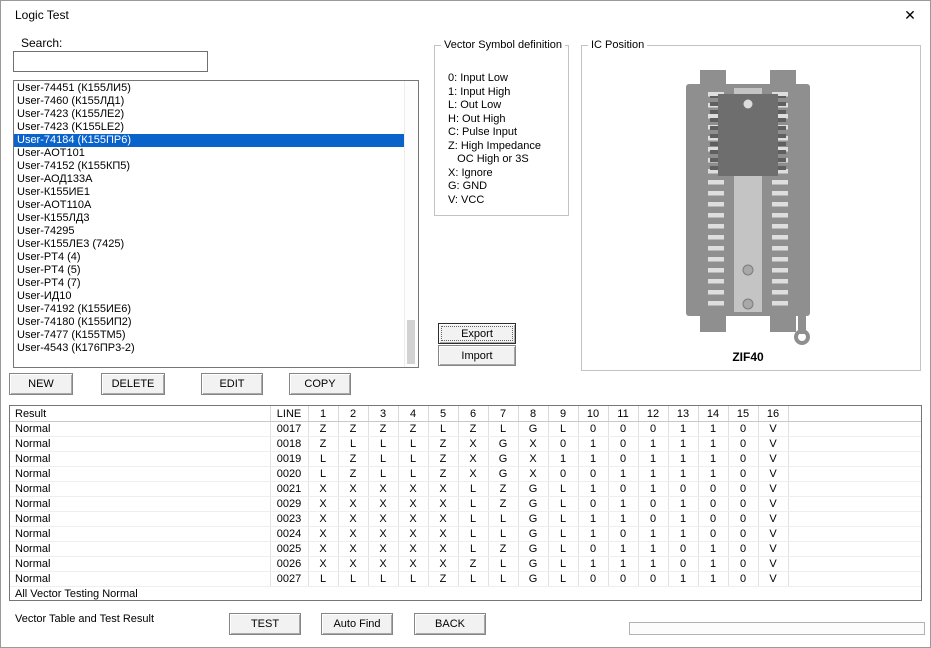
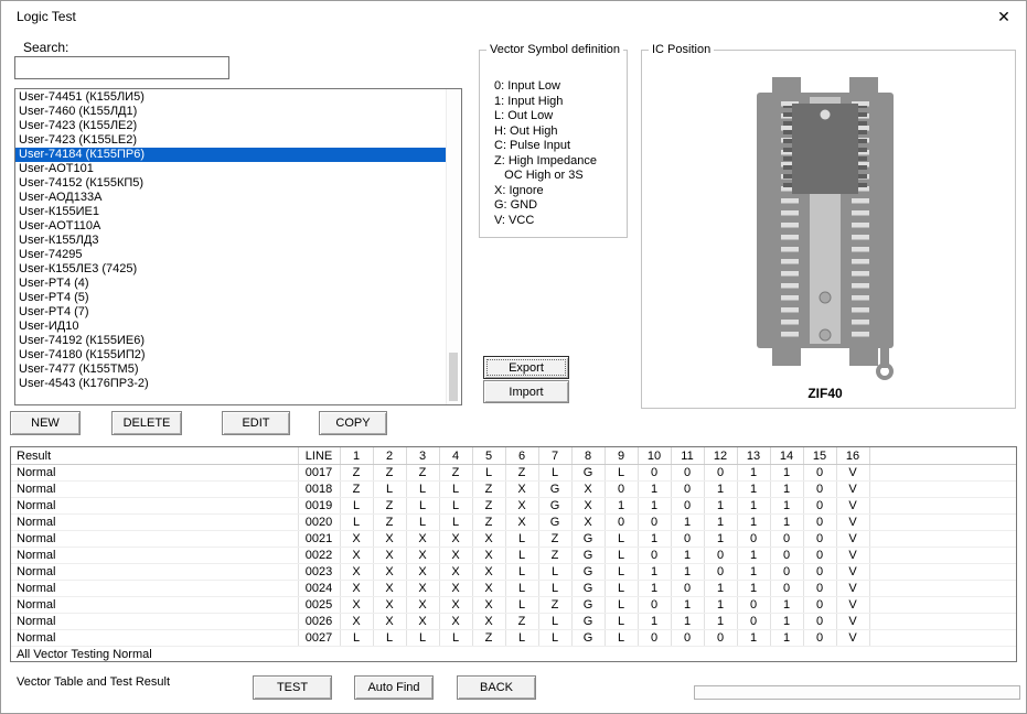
  Logic Test
  ✕
  Search:
  User-74451 (К155ЛИ5)
  User-7460 (К155ЛД1)
  User-7423 (К155ЛЕ2)
  User-7423 (K155LE2)
  User-74184 (К155ПР6)
  User-AOT101
  User-74152 (К155КП5)
  User-АОД133А
  User-К155ИЕ1
  User-AOT110A
  User-К155ЛД3
  User-74295
  User-К155ЛЕ3 (7425)
  User-PT4 (4)
  User-PT4 (5)
  User-PT4 (7)
  User-ИД10
  User-74192 (К155ИЕ6)
  User-74180 (К155ИП2)
  User-7477 (К155ТМ5)
  User-4543 (К176ПР3-2)
  NEW
  DELETE
  EDIT
  COPY
  Vector Symbol definition
  0: Input Low
  1: Input High
  L: Out Low
  H: Out High
  C: Pulse Input
  Z: High Impedance
  OC High or 3S
  X: Ignore
  G: GND
  V: VCC
  Export
  Import
  IC Position
  ZIF40
  Result	LINE	1	2	3	4	5	6	7	8	9	10	11	12	13	14	15	16
  Normal	0017	Z	Z	Z	Z	L	Z	L	G	L	0	0	0	1	1	0	V
  Normal	0018	Z	L	L	L	Z	X	G	X	0	1	0	1	1	1	0	V
  Normal	0019	L	Z	L	L	Z	X	G	X	1	1	0	1	1	1	0	V
  Normal	0020	L	Z	L	L	Z	X	G	X	0	0	1	1	1	1	0	V
  Normal	0021	X	X	X	X	X	L	Z	G	L	1	0	1	0	0	0	V
- Normal	0029	X	X	X	X	X	L	Z	G	L	0	1	0	1	0	0	V
+ Normal	0022	X	X	X	X	X	L	Z	G	L	0	1	0	1	0	0	V
  Normal	0023	X	X	X	X	X	L	L	G	L	1	1	0	1	0	0	V
  Normal	0024	X	X	X	X	X	L	L	G	L	1	0	1	1	0	0	V
  Normal	0025	X	X	X	X	X	L	Z	G	L	0	1	1	0	1	0	V
  Normal	0026	X	X	X	X	X	Z	L	G	L	1	1	1	0	1	0	V
  Normal	0027	L	L	L	L	Z	L	L	G	L	0	0	0	1	1	0	V
  All Vector Testing Normal
  Vector Table and Test Result
  TEST
  Auto Find
  BACK
